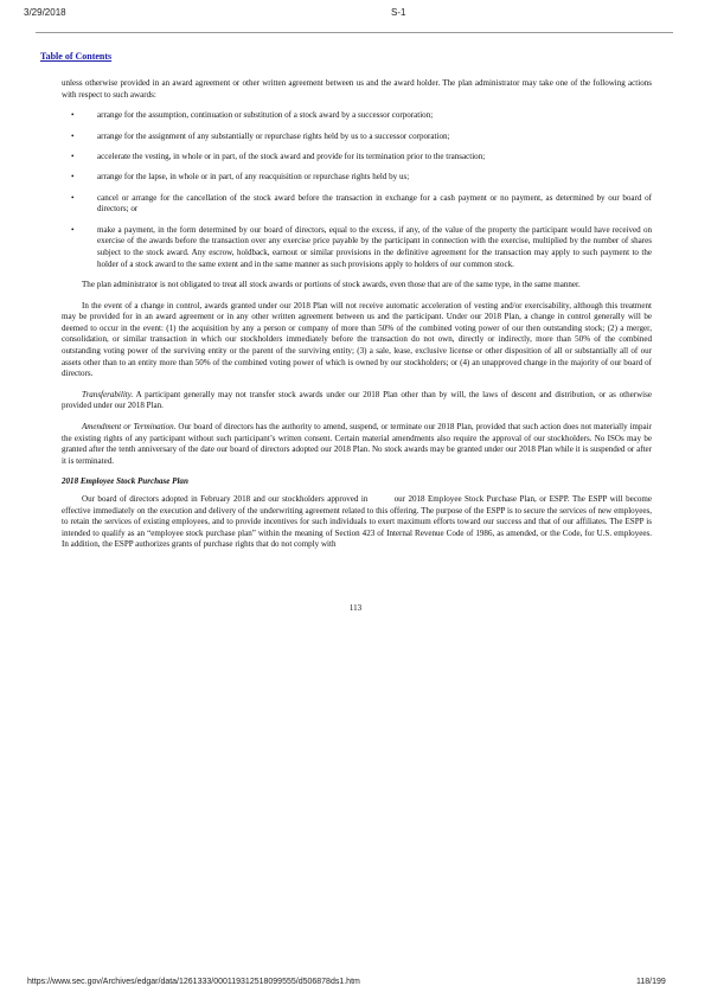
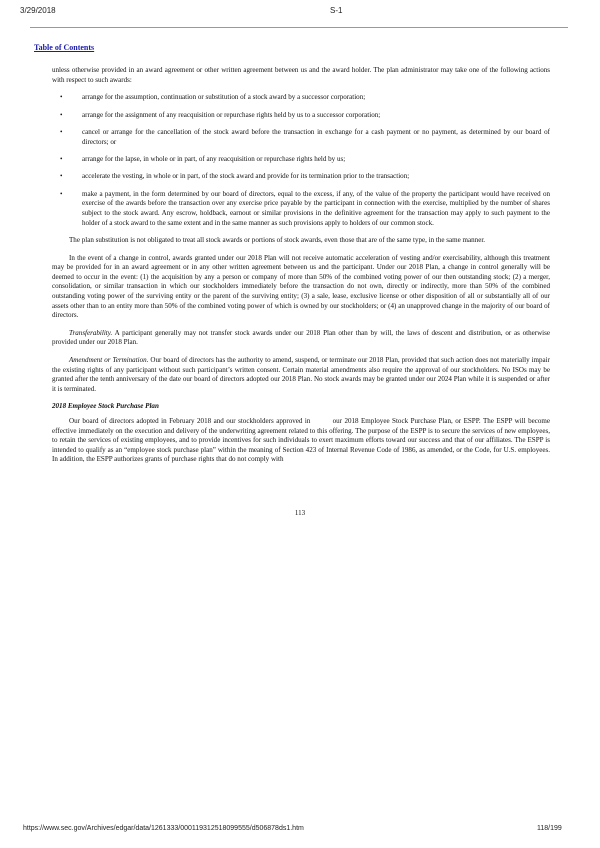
  3/29/2018
  S-1
  Table of Contents
  unless otherwise provided in an award agreement or other written agreement between us and the award holder. The plan administrator may take one of the following actions with respect to such awards:
  •
  arrange for the assumption, continuation or substitution of a stock award by a successor corporation;
  •
- arrange for the assignment of any substantially or repurchase rights held by us to a successor corporation;
+ arrange for the assignment of any reacquisition or repurchase rights held by us to a successor corporation;
  •
- accelerate the vesting, in whole or in part, of the stock award and provide for its termination prior to the transaction;
+ cancel or arrange for the cancellation of the stock award before the transaction in exchange for a cash payment or no payment, as determined by our board of directors; or
  •
  arrange for the lapse, in whole or in part, of any reacquisition or repurchase rights held by us;
  •
- cancel or arrange for the cancellation of the stock award before the transaction in exchange for a cash payment or no payment, as determined by our board of directors; or
+ accelerate the vesting, in whole or in part, of the stock award and provide for its termination prior to the transaction;
  •
  make a payment, in the form determined by our board of directors, equal to the excess, if any, of the value of the property the participant would have received on exercise of the awards before the transaction over any exercise price payable by the participant in connection with the exercise, multiplied by the number of shares subject to the stock award. Any escrow, holdback, earnout or similar provisions in the definitive agreement for the transaction may apply to such payment to the holder of a stock award to the same extent and in the same manner as such provisions apply to holders of our common stock.
- The plan administrator is not obligated to treat all stock awards or portions of stock awards, even those that are of the same type, in the same manner.
+ The plan substitution is not obligated to treat all stock awards or portions of stock awards, even those that are of the same type, in the same manner.
  In the event of a change in control, awards granted under our 2018 Plan will not receive automatic acceleration of vesting and/or exercisability, although this treatment may be provided for in an award agreement or in any other written agreement between us and the participant. Under our 2018 Plan, a change in control generally will be deemed to occur in the event: (1) the acquisition by any a person or company of more than 50% of the combined voting power of our then outstanding stock; (2) a merger, consolidation, or similar transaction in which our stockholders immediately before the transaction do not own, directly or indirectly, more than 50% of the combined outstanding voting power of the surviving entity or the parent of the surviving entity; (3) a sale, lease, exclusive license or other disposition of all or substantially all of our assets other than to an entity more than 50% of the combined voting power of which is owned by our stockholders; or (4) an unapproved change in the majority of our board of directors.
  Transferability. A participant generally may not transfer stock awards under our 2018 Plan other than by will, the laws of descent and distribution, or as otherwise provided under our 2018 Plan.
- Amendment or Termination. Our board of directors has the authority to amend, suspend, or terminate our 2018 Plan, provided that such action does not materially impair the existing rights of any participant without such participant’s written consent. Certain material amendments also require the approval of our stockholders. No ISOs may be granted after the tenth anniversary of the date our board of directors adopted our 2018 Plan. No stock awards may be granted under our 2018 Plan while it is suspended or after it is terminated.
+ Amendment or Termination. Our board of directors has the authority to amend, suspend, or terminate our 2018 Plan, provided that such action does not materially impair the existing rights of any participant without such participant’s written consent. Certain material amendments also require the approval of our stockholders. No ISOs may be granted after the tenth anniversary of the date our board of directors adopted our 2018 Plan. No stock awards may be granted under our 2024 Plan while it is suspended or after it is terminated.
  2018 Employee Stock Purchase Plan
  Our board of directors adopted in February 2018 and our stockholders approved in our 2018 Employee Stock Purchase Plan, or ESPP. The ESPP will become effective immediately on the execution and delivery of the underwriting agreement related to this offering. The purpose of the ESPP is to secure the services of new employees, to retain the services of existing employees, and to provide incentives for such individuals to exert maximum efforts toward our success and that of our affiliates. The ESPP is intended to qualify as an “employee stock purchase plan” within the meaning of Section 423 of Internal Revenue Code of 1986, as amended, or the Code, for U.S. employees. In addition, the ESPP authorizes grants of purchase rights that do not comply with
  113
